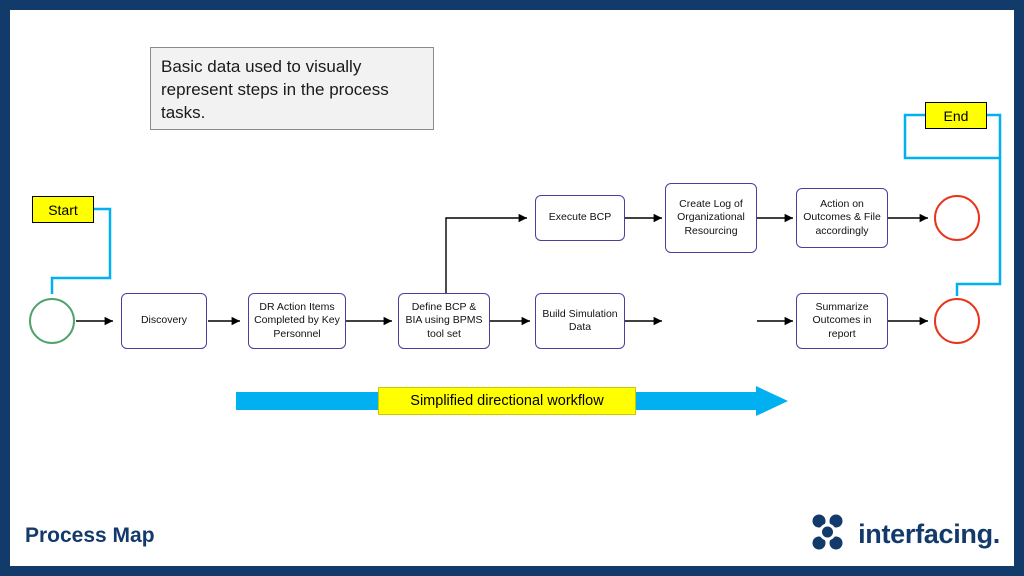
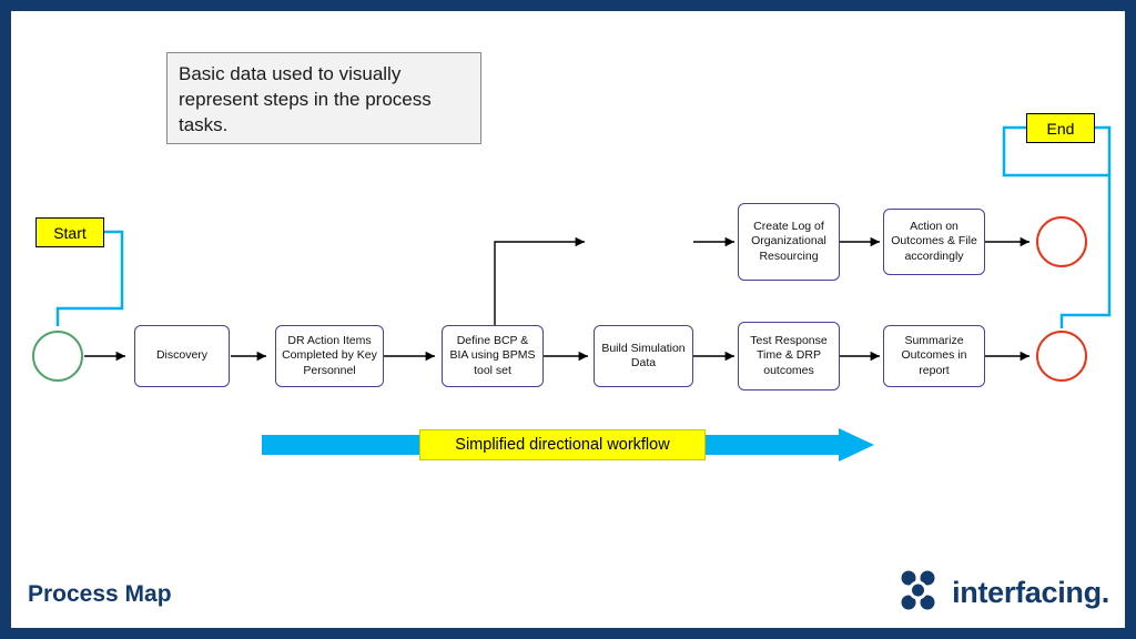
  Basic data used to visually represent steps in the process tasks.
  Start
  End
  Discovery
  DR Action Items Completed by Key Personnel
  Define BCP & BIA using BPMS tool set
  Build Simulation Data
+ Test Response Time & DRP outcomes
  Summarize Outcomes in report
- Execute BCP
  Create Log of Organizational Resourcing
  Action on Outcomes & File accordingly
  Simplified directional workflow
  Process Map
  interfacing.
